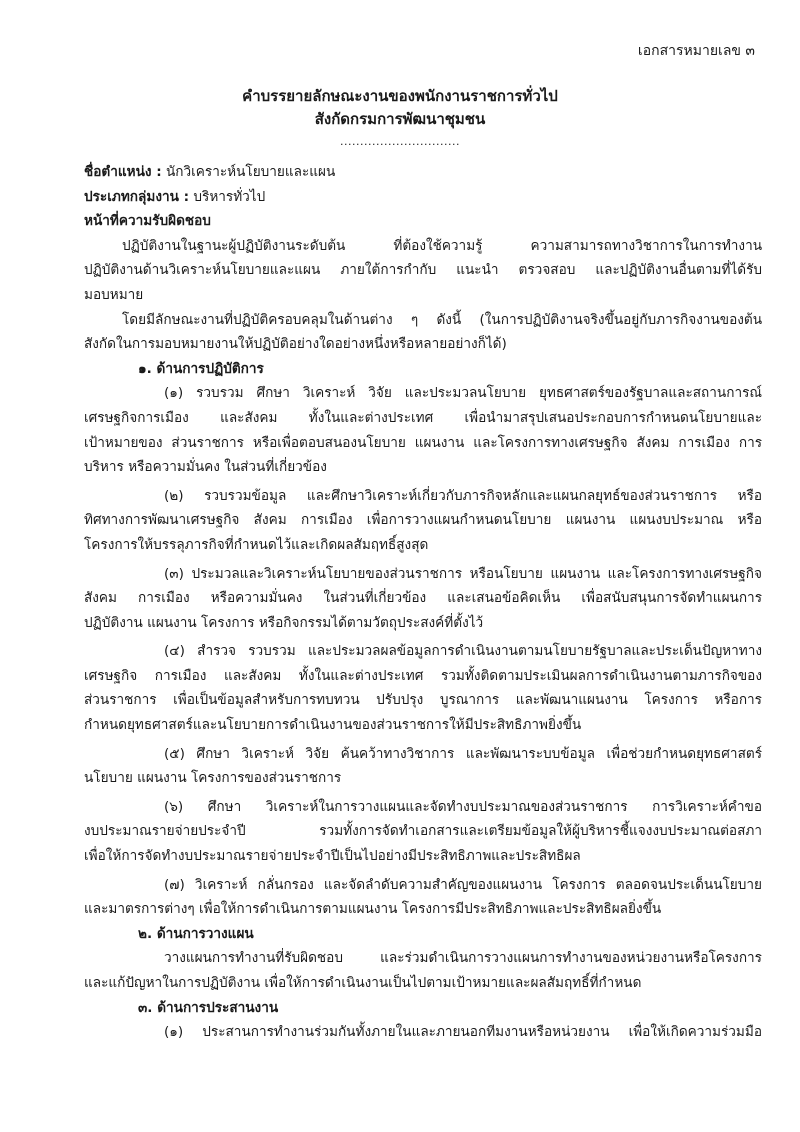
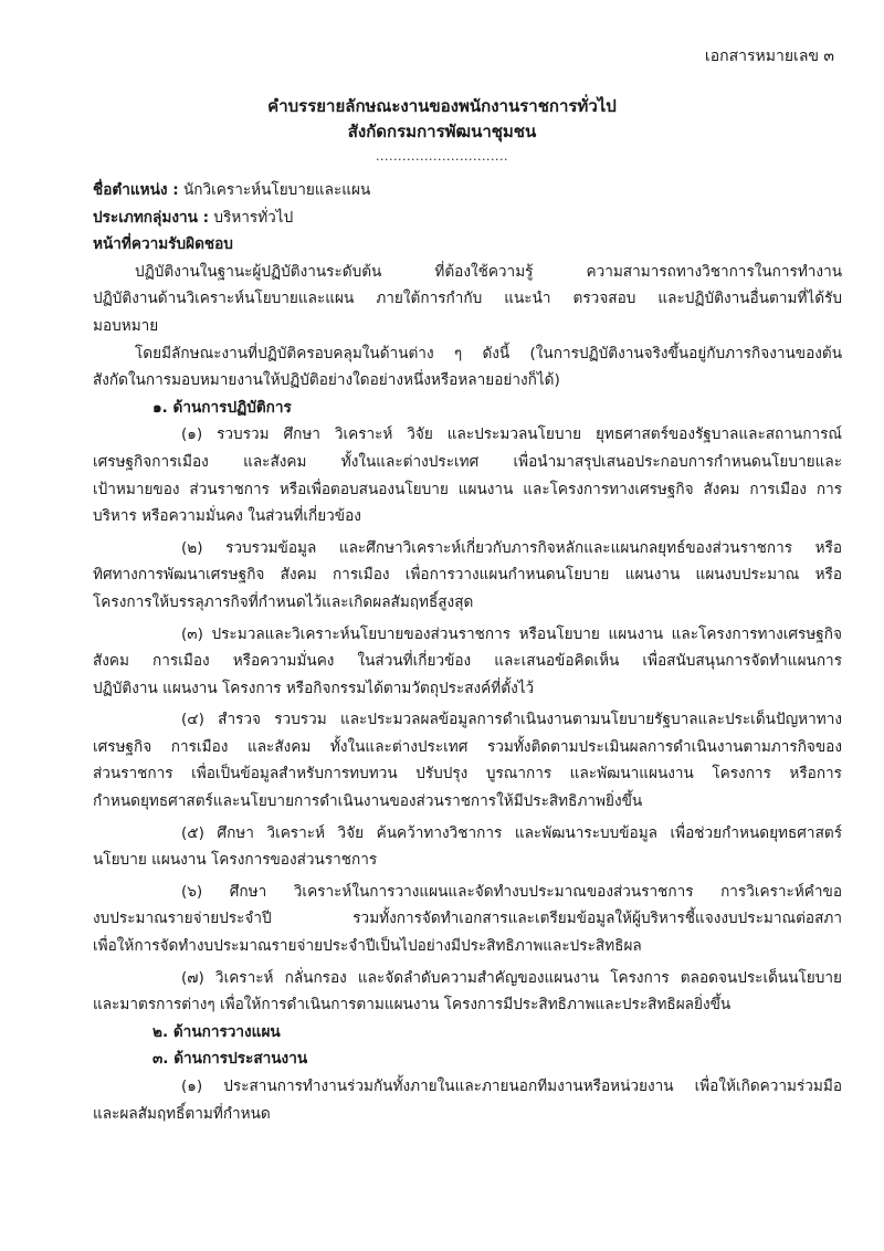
  เอกสารหมายเลข ๓
  คำบรรยายลักษณะงานของพนักงานราชการทั่วไป
  สังกัดกรมการพัฒนาชุมชน
  ..............................
  ชื่อตำแหน่ง : นักวิเคราะห์นโยบายและแผน
  ประเภทกลุ่มงาน : บริหารทั่วไป
  หน้าที่ความรับผิดชอบ
  ปฏิบัติงานในฐานะผู้ปฏิบัติงานระดับต้น ที่ต้องใช้ความรู้ ความสามารถทางวิชาการในการทำงาน
  ปฏิบัติงานด้านวิเคราะห์นโยบายและแผน ภายใต้การกำกับ แนะนำ ตรวจสอบ และปฏิบัติงานอื่นตามที่ได้รับ
  มอบหมาย
  โดยมีลักษณะงานที่ปฏิบัติครอบคลุมในด้านต่าง ๆ ดังนี้ (ในการปฏิบัติงานจริงขึ้นอยู่กับภารกิจงานของต้น
  สังกัดในการมอบหมายงานให้ปฏิบัติอย่างใดอย่างหนึ่งหรือหลายอย่างก็ได้)
  ๑. ด้านการปฏิบัติการ
  (๑) รวบรวม ศึกษา วิเคราะห์ วิจัย และประมวลนโยบาย ยุทธศาสตร์ของรัฐบาลและสถานการณ์
  เศรษฐกิจการเมือง และสังคม ทั้งในและต่างประเทศ เพื่อนำมาสรุปเสนอประกอบการกำหนดนโยบายและ
  เป้าหมายของ ส่วนราชการ หรือเพื่อตอบสนองนโยบาย แผนงาน และโครงการทางเศรษฐกิจ สังคม การเมือง การ
  บริหาร หรือความมั่นคง ในส่วนที่เกี่ยวข้อง
  (๒) รวบรวมข้อมูล และศึกษาวิเคราะห์เกี่ยวกับภารกิจหลักและแผนกลยุทธ์ของส่วนราชการ หรือ
  ทิศทางการพัฒนาเศรษฐกิจ สังคม การเมือง เพื่อการวางแผนกำหนดนโยบาย แผนงาน แผนงบประมาณ หรือ
  โครงการให้บรรลุภารกิจที่กำหนดไว้และเกิดผลสัมฤทธิ์สูงสุด
  (๓) ประมวลและวิเคราะห์นโยบายของส่วนราชการ หรือนโยบาย แผนงาน และโครงการทางเศรษฐกิจ
  สังคม การเมือง หรือความมั่นคง ในส่วนที่เกี่ยวข้อง และเสนอข้อคิดเห็น เพื่อสนับสนุนการจัดทำแผนการ
  ปฏิบัติงาน แผนงาน โครงการ หรือกิจกรรมได้ตามวัตถุประสงค์ที่ตั้งไว้
  (๔) สำรวจ รวบรวม และประมวลผลข้อมูลการดำเนินงานตามนโยบายรัฐบาลและประเด็นปัญหาทาง
  เศรษฐกิจ การเมือง และสังคม ทั้งในและต่างประเทศ รวมทั้งติดตามประเมินผลการดำเนินงานตามภารกิจของ
  ส่วนราชการ เพื่อเป็นข้อมูลสำหรับการทบทวน ปรับปรุง บูรณาการ และพัฒนาแผนงาน โครงการ หรือการ
  กำหนดยุทธศาสตร์และนโยบายการดำเนินงานของส่วนราชการให้มีประสิทธิภาพยิ่งขึ้น
  (๕) ศึกษา วิเคราะห์ วิจัย ค้นคว้าทางวิชาการ และพัฒนาระบบข้อมูล เพื่อช่วยกำหนดยุทธศาสตร์
  นโยบาย แผนงาน โครงการของส่วนราชการ
  (๖) ศึกษา วิเคราะห์ในการวางแผนและจัดทำงบประมาณของส่วนราชการ การวิเคราะห์คำขอ
  งบประมาณรายจ่ายประจำปี รวมทั้งการจัดทำเอกสารและเตรียมข้อมูลให้ผู้บริหารชี้แจงงบประมาณต่อสภา
  เพื่อให้การจัดทำงบประมาณรายจ่ายประจำปีเป็นไปอย่างมีประสิทธิภาพและประสิทธิผล
  (๗) วิเคราะห์ กลั่นกรอง และจัดลำดับความสำคัญของแผนงาน โครงการ ตลอดจนประเด็นนโยบาย
  และมาตรการต่างๆ เพื่อให้การดำเนินการตามแผนงาน โครงการมีประสิทธิภาพและประสิทธิผลยิ่งขึ้น
  ๒. ด้านการวางแผน
- วางแผนการทำงานที่รับผิดชอบ และร่วมดำเนินการวางแผนการทำงานของหน่วยงานหรือโครงการ
- และแก้ปัญหาในการปฏิบัติงาน เพื่อให้การดำเนินงานเป็นไปตามเป้าหมายและผลสัมฤทธิ์ที่กำหนด
  ๓. ด้านการประสานงาน
  (๑) ประสานการทำงานร่วมกันทั้งภายในและภายนอกทีมงานหรือหน่วยงาน เพื่อให้เกิดความร่วมมือ
+ และผลสัมฤทธิ์ตามที่กำหนด
